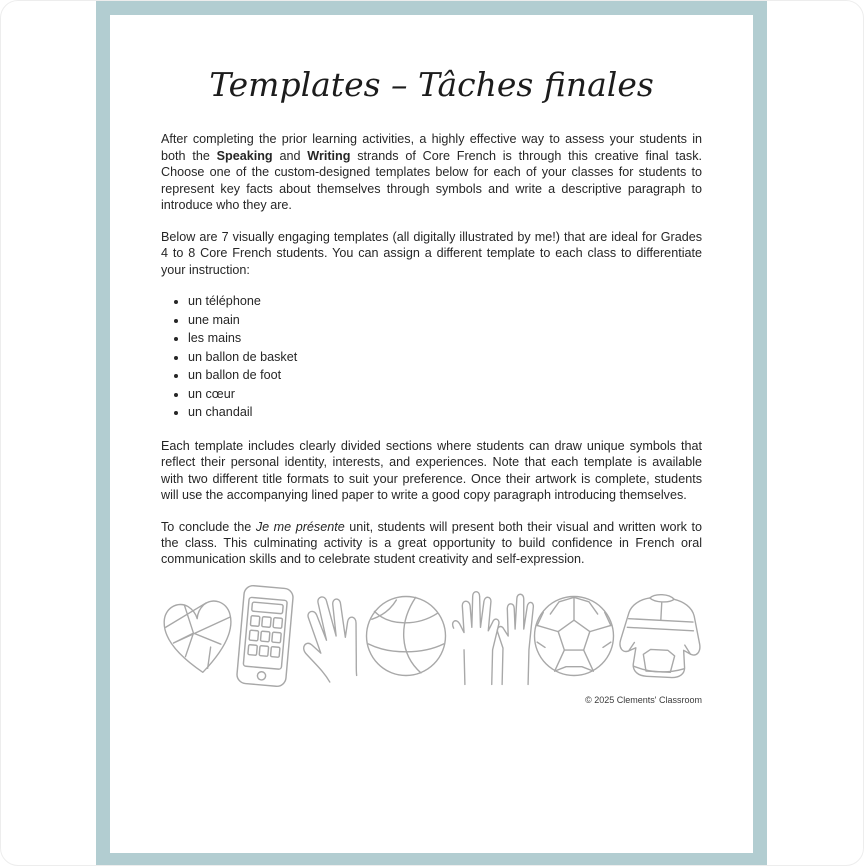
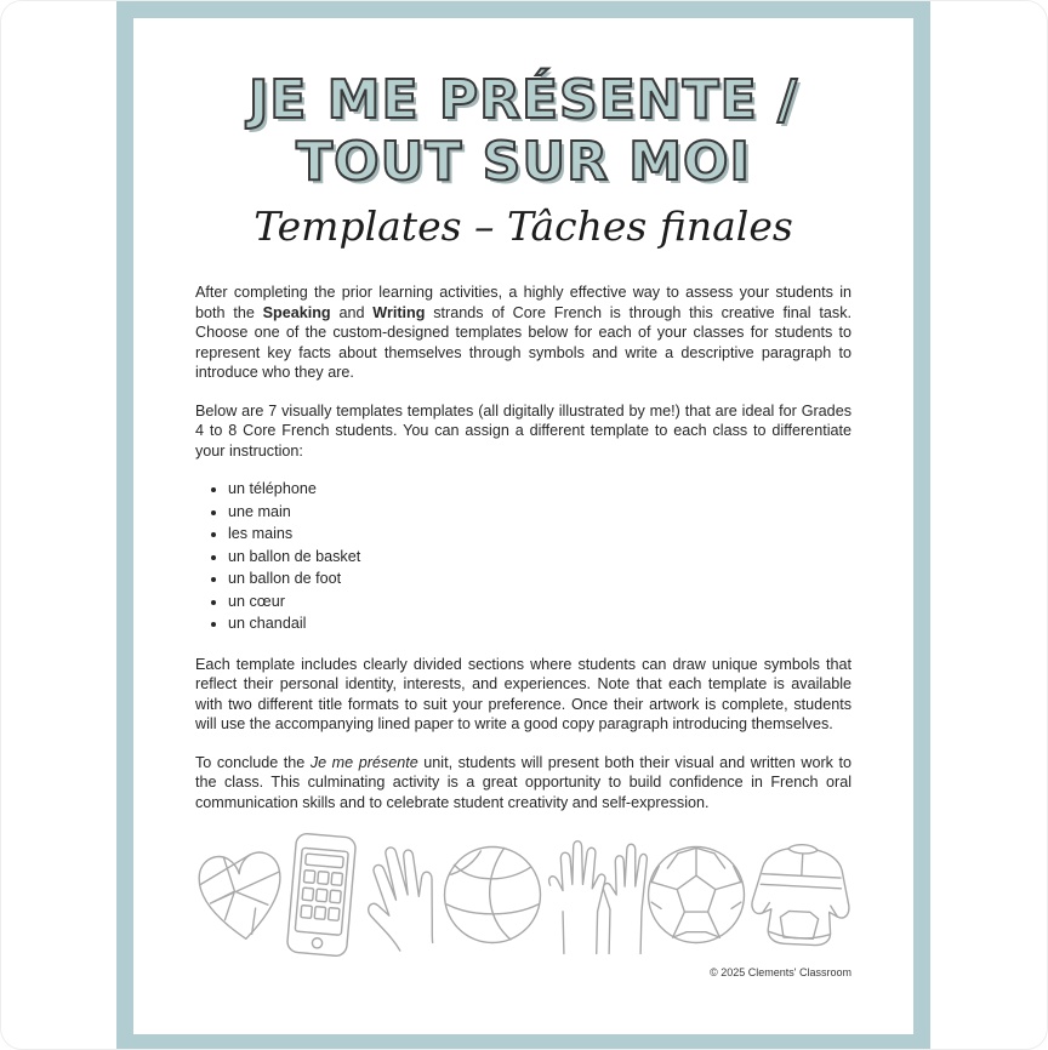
+ JE ME PRÉSENTE /
+ TOUT SUR MOI
  Templates – Tâches finales
  After completing the prior learning activities, a highly effective way to assess your students in both the Speaking and Writing strands of Core French is through this creative final task. Choose one of the custom-designed templates below for each of your classes for students to represent key facts about themselves through symbols and write a descriptive paragraph to introduce who they are.
- Below are 7 visually engaging templates (all digitally illustrated by me!) that are ideal for Grades 4 to 8 Core French students. You can assign a different template to each class to differentiate your instruction:
+ Below are 7 visually templates templates (all digitally illustrated by me!) that are ideal for Grades 4 to 8 Core French students. You can assign a different template to each class to differentiate your instruction:
  un téléphone
  une main
  les mains
  un ballon de basket
  un ballon de foot
  un cœur
  un chandail
  Each template includes clearly divided sections where students can draw unique symbols that reflect their personal identity, interests, and experiences. Note that each template is available with two different title formats to suit your preference. Once their artwork is complete, students will use the accompanying lined paper to write a good copy paragraph introducing themselves.
  To conclude the Je me présente unit, students will present both their visual and written work to the class. This culminating activity is a great opportunity to build confidence in French oral communication skills and to celebrate student creativity and self-expression.
  © 2025 Clements' Classroom
